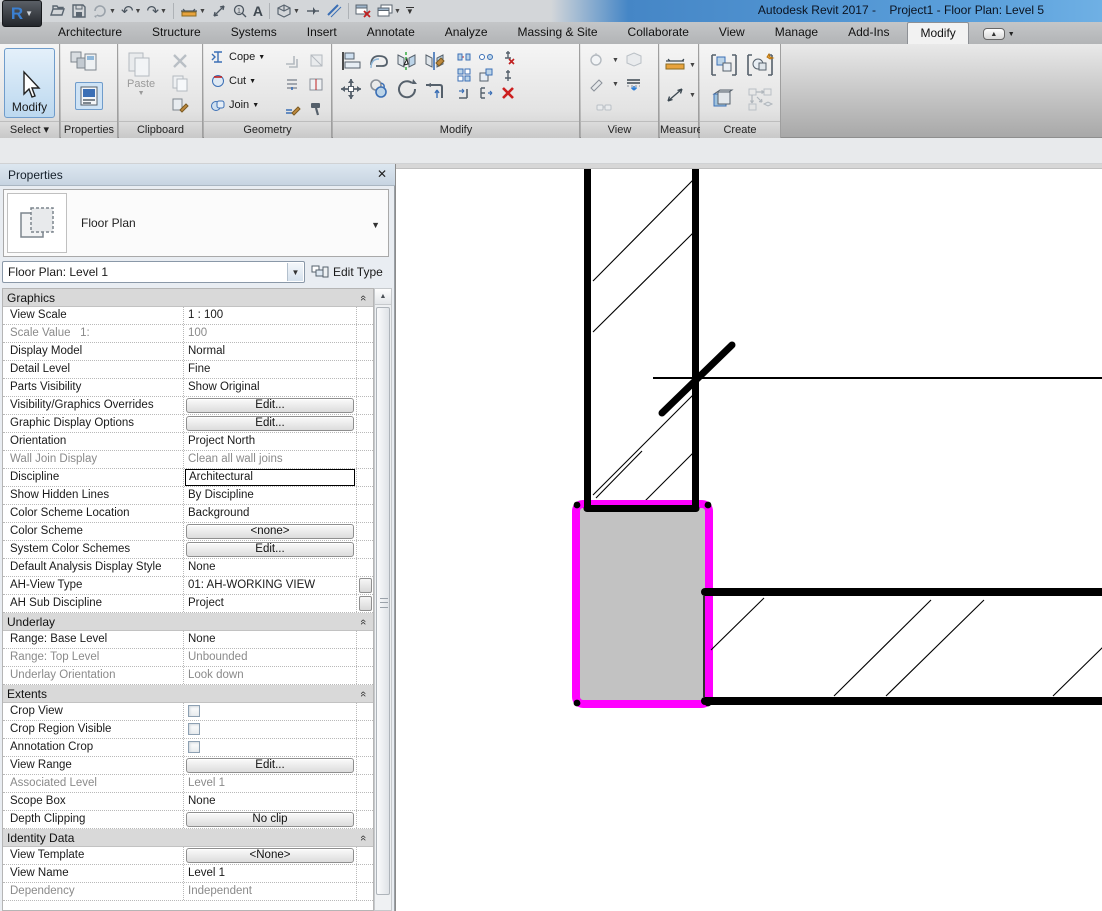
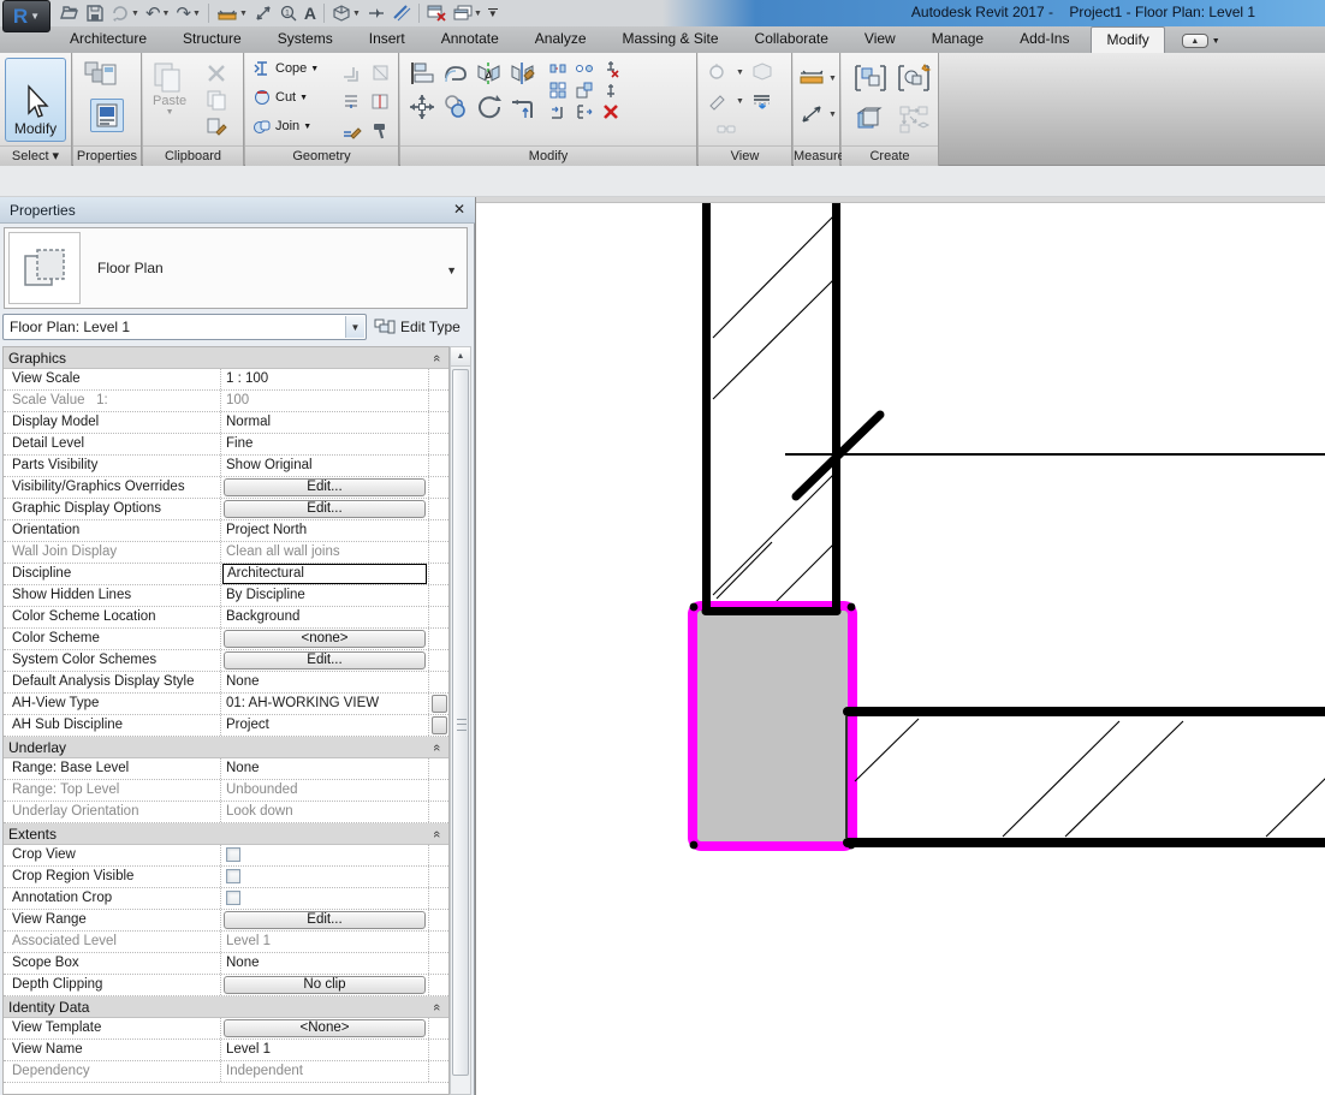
- Autodesk Revit 2017 - Project1 - Floor Plan: Level 5
+ Autodesk Revit 2017 - Project1 - Floor Plan: Level 1
  R
  ▼
  ↶
  ↷
  A
  ▼
  Architecture
  Structure
  Systems
  Insert
  Annotate
  Analyze
  Massing & Site
  Collaborate
  View
  Manage
  Add-Ins
  Modify
  Modify
  Select ▾
  Properties
  Paste
  Clipboard
  Cope
  Cut
  Join
  Geometry
  Modify
  View
  Measur
  Create
  Properties
  ✕
  Floor Plan
  ▼
  Floor Plan: Level 1
  ▼
  Edit Type
  Graphics
  View Scale
  1 : 100
  Scale Value 1:
  100
  Display Model
  Normal
  Detail Level
  Fine
  Parts Visibility
  Show Original
  Visibility/Graphics Overrides
  Edit...
  Graphic Display Options
  Edit...
  Orientation
  Project North
  Wall Join Display
  Clean all wall joins
  Discipline
  Architectural
  Show Hidden Lines
  By Discipline
  Color Scheme Location
  Background
  Color Scheme
  <none>
  System Color Schemes
  Edit...
  Default Analysis Display Style
  None
  AH-View Type
  01: AH-WORKING VIEW
  AH Sub Discipline
  Project
  Underlay
  Range: Base Level
  None
  Range: Top Level
  Unbounded
  Underlay Orientation
  Look down
  Extents
  Crop View
  Crop Region Visible
  Annotation Crop
  View Range
  Edit...
  Associated Level
  Level 1
  Scope Box
  None
  Depth Clipping
  No clip
  Identity Data
  View Template
  <None>
  View Name
  Level 1
  Dependency
  Independent
